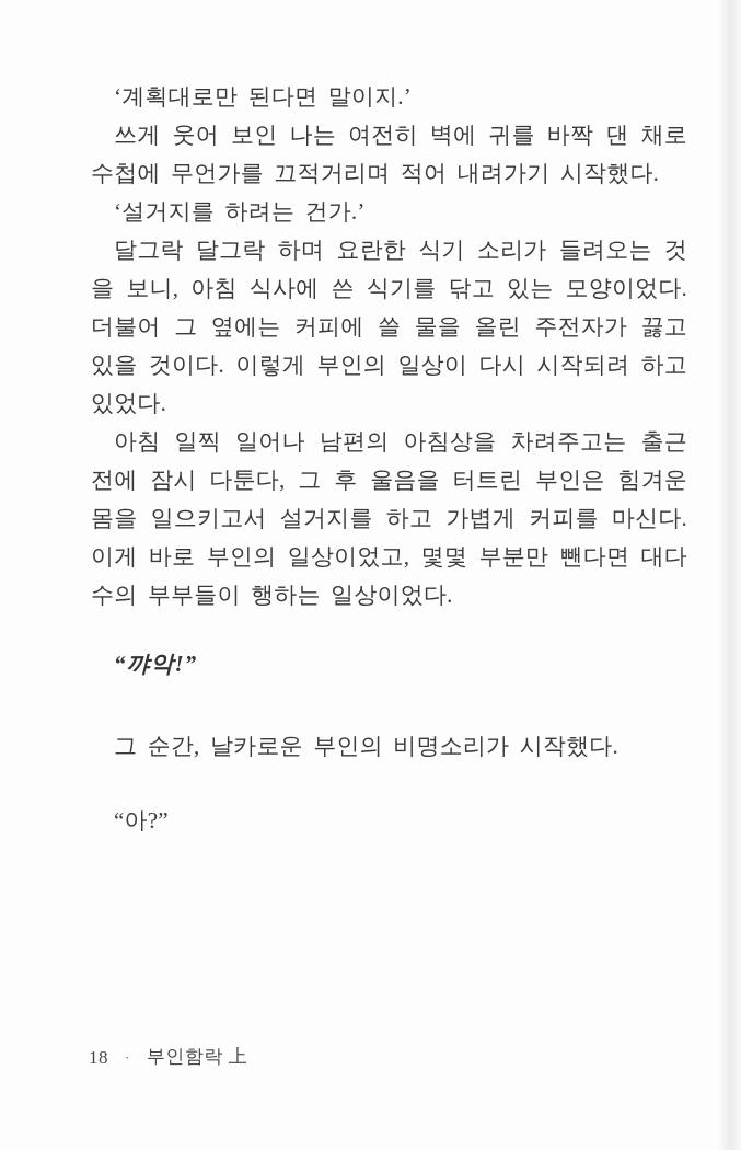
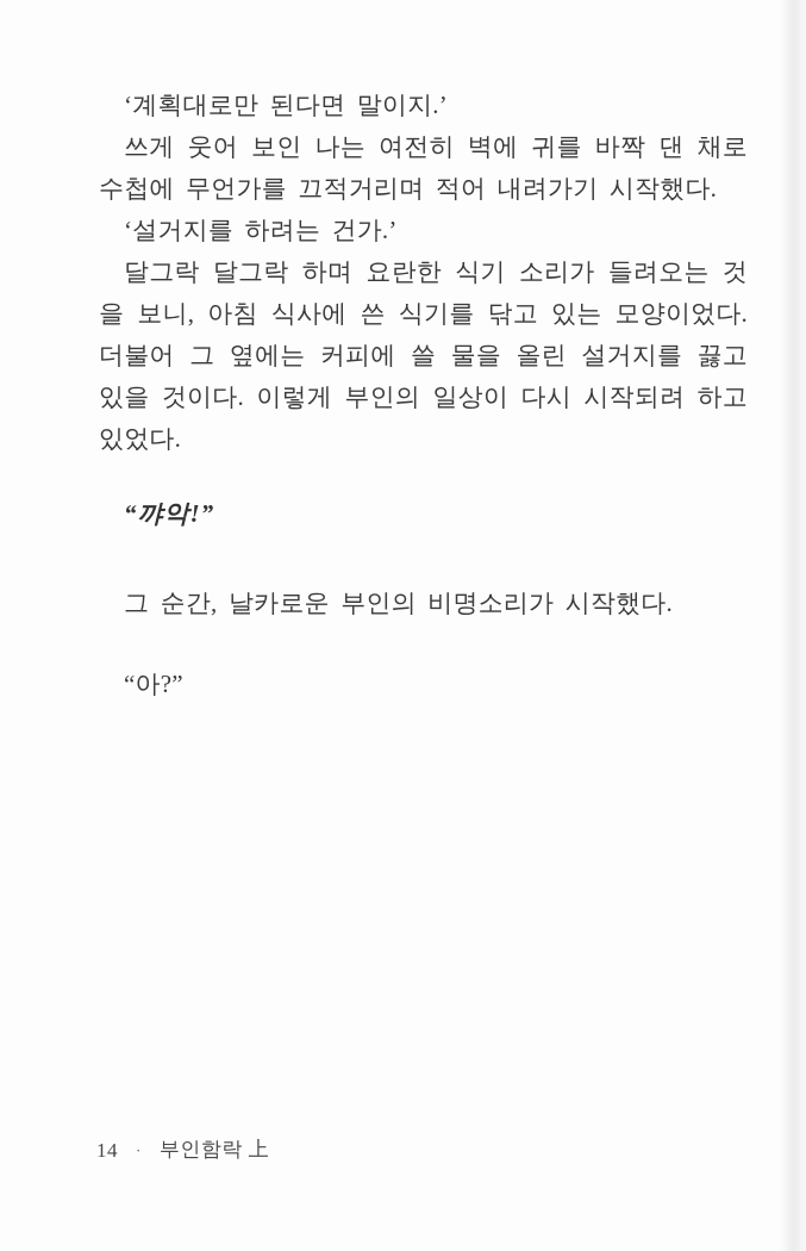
  ‘계획대로만 된다면 말이지.’
  쓰게 웃어 보인 나는 여전히 벽에 귀를 바짝 댄 채로 수첩에 무언가를 끄적거리며 적어 내려가기 시작했다.
  ‘설거지를 하려는 건가.’
- 달그락 달그락 하며 요란한 식기 소리가 들려오는 것을 보니, 아침 식사에 쓴 식기를 닦고 있는 모양이었다. 더불어 그 옆에는 커피에 쓸 물을 올린 주전자가 끓고 있을 것이다. 이렇게 부인의 일상이 다시 시작되려 하고 있었다.
+ 달그락 달그락 하며 요란한 식기 소리가 들려오는 것을 보니, 아침 식사에 쓴 식기를 닦고 있는 모양이었다. 더불어 그 옆에는 커피에 쓸 물을 올린 설거지를 끓고 있을 것이다. 이렇게 부인의 일상이 다시 시작되려 하고 있었다.
- 아침 일찍 일어나 남편의 아침상을 차려주고는 출근 전에 잠시 다툰다, 그 후 울음을 터트린 부인은 힘겨운 몸을 일으키고서 설거지를 하고 가볍게 커피를 마신다. 이게 바로 부인의 일상이었고, 몇몇 부분만 뺀다면 대다수의 부부들이 행하는 일상이었다.
  “꺄악!”
  그 순간, 날카로운 부인의 비명소리가 시작했다.
  “아?”
- 18
+ 14
  ·
  부인함락 上
